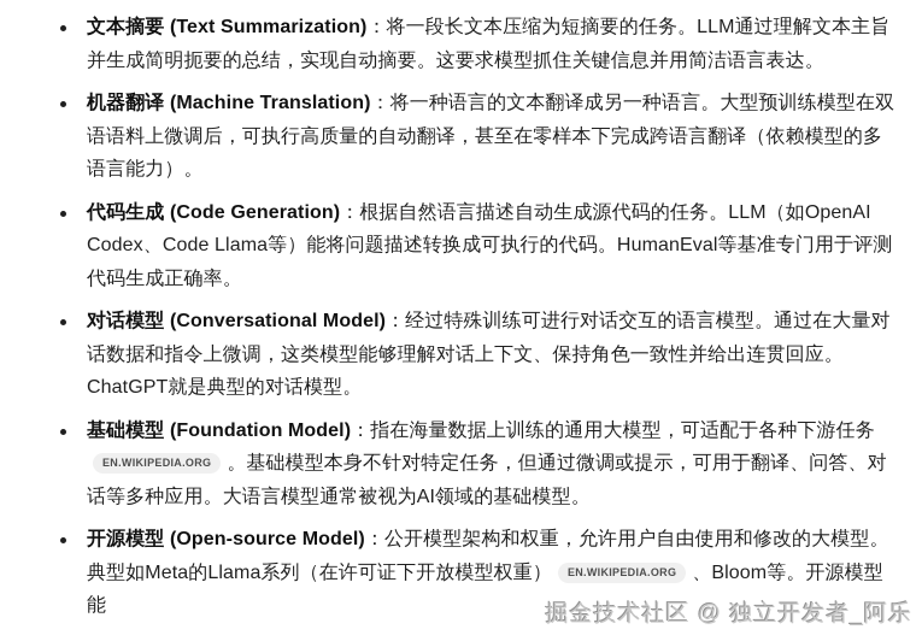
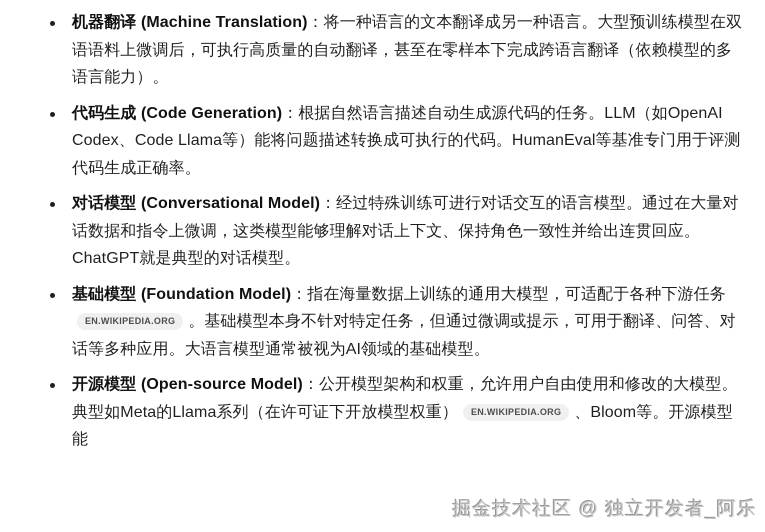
- 文本摘要 (Text Summarization)：将一段长文本压缩为短摘要的任务。LLM通过理解文本主旨并生成简明扼要的总结，实现自动摘要。这要求模型抓住关键信息并用简洁语言表达。
  机器翻译 (Machine Translation)：将一种语言的文本翻译成另一种语言。大型预训练模型在双语语料上微调后，可执行高质量的自动翻译，甚至在零样本下完成跨语言翻译（依赖模型的多语言能力）。
  代码生成 (Code Generation)：根据自然语言描述自动生成源代码的任务。LLM（如OpenAI Codex、Code Llama等）能将问题描述转换成可执行的代码。HumanEval等基准专门用于评测代码生成正确率。
  对话模型 (Conversational Model)：经过特殊训练可进行对话交互的语言模型。通过在大量对话数据和指令上微调，这类模型能够理解对话上下文、保持角色一致性并给出连贯回应。ChatGPT就是典型的对话模型。
  基础模型 (Foundation Model)：指在海量数据上训练的通用大模型，可适配于各种下游任务EN.WIKIPEDIA.ORG 。基础模型本身不针对特定任务，但通过微调或提示，可用于翻译、问答、对话等多种应用。大语言模型通常被视为AI领域的基础模型。
  开源模型 (Open-source Model)：公开模型架构和权重，允许用户自由使用和修改的大模型。典型如Meta的Llama系列（在许可证下开放模型权重） EN.WIKIPEDIA.ORG 、Bloom等。开源模型能
  掘金技术社区 @ 独立开发者_阿乐
